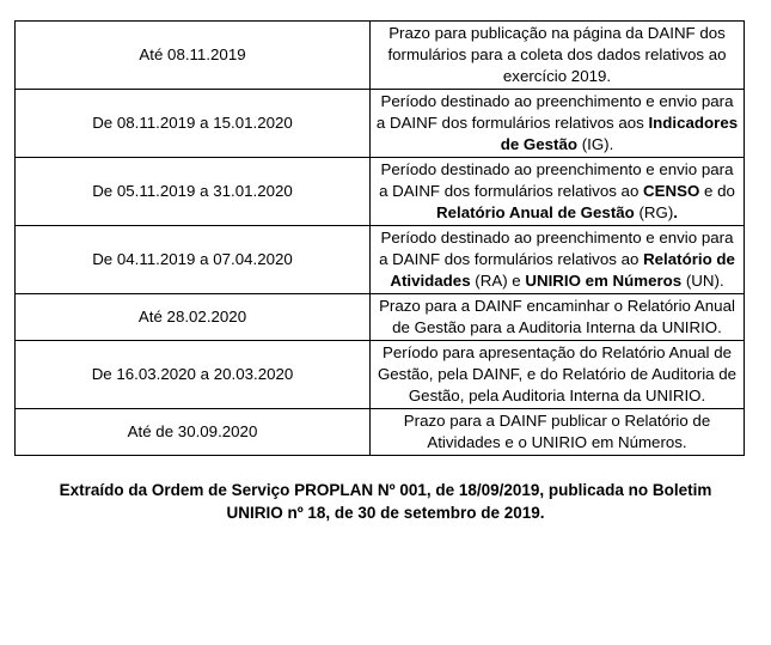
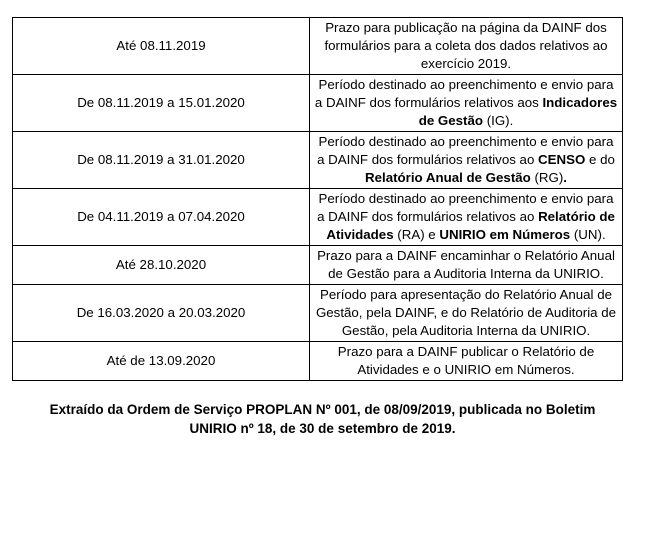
  Até 08.11.2019	Prazo para publicação na página da DAINF dos formulários para a coleta dos dados relativos ao exercício 2019.
  De 08.11.2019 a 15.01.2020	Período destinado ao preenchimento e envio para a DAINF dos formulários relativos aos Indicadores de Gestão (IG).
- De 05.11.2019 a 31.01.2020	Período destinado ao preenchimento e envio para a DAINF dos formulários relativos ao CENSO e do Relatório Anual de Gestão (RG).
+ De 08.11.2019 a 31.01.2020	Período destinado ao preenchimento e envio para a DAINF dos formulários relativos ao CENSO e do Relatório Anual de Gestão (RG).
  De 04.11.2019 a 07.04.2020	Período destinado ao preenchimento e envio para a DAINF dos formulários relativos ao Relatório de Atividades (RA) e UNIRIO em Números (UN).
- Até 28.02.2020	Prazo para a DAINF encaminhar o Relatório Anual de Gestão para a Auditoria Interna da UNIRIO.
+ Até 28.10.2020	Prazo para a DAINF encaminhar o Relatório Anual de Gestão para a Auditoria Interna da UNIRIO.
  De 16.03.2020 a 20.03.2020	Período para apresentação do Relatório Anual de Gestão, pela DAINF, e do Relatório de Auditoria de Gestão, pela Auditoria Interna da UNIRIO.
- Até de 30.09.2020	Prazo para a DAINF publicar o Relatório de Atividades e o UNIRIO em Números.
+ Até de 13.09.2020	Prazo para a DAINF publicar o Relatório de Atividades e o UNIRIO em Números.
- Extraído da Ordem de Serviço PROPLAN Nº 001, de 18/09/2019, publicada no Boletim UNIRIO nº 18, de 30 de setembro de 2019.
+ Extraído da Ordem de Serviço PROPLAN Nº 001, de 08/09/2019, publicada no Boletim UNIRIO nº 18, de 30 de setembro de 2019.
